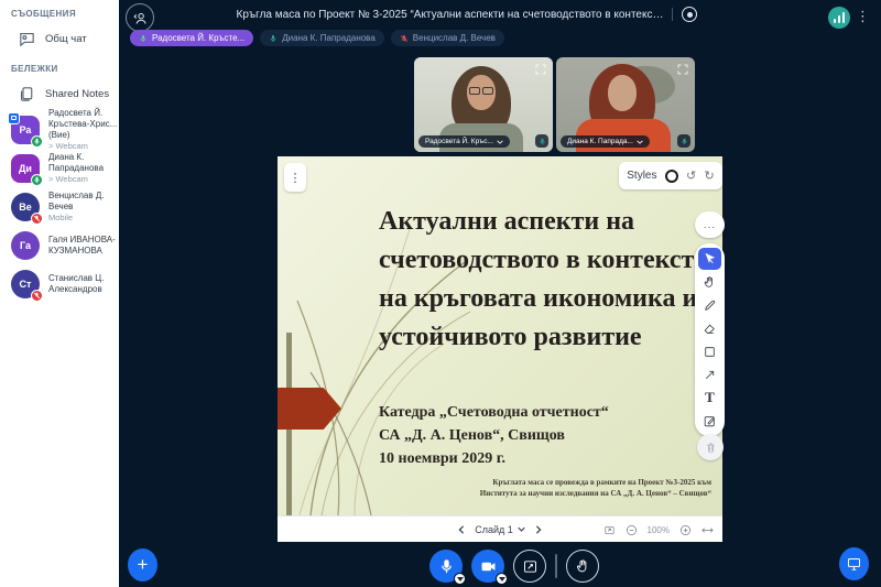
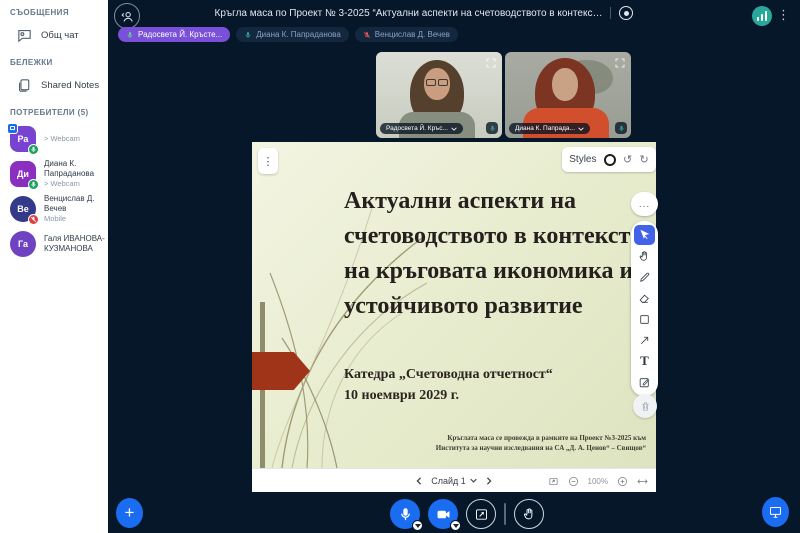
  СЪОБЩЕНИЯ
  Общ чат
  БЕЛЕЖКИ
  Shared Notes
+ ПОТРЕБИТЕЛИ (5)
  Ра
- Радосвета Й. Кръстева-Хрис... (Вие)
  > Webcam
  Ди
  Диана К. Папраданова
  > Webcam
  Ве
  Венцислав Д. Вечев
  Mobile
  Га
  Галя ИВАНОВА-КУЗМАНОВА
- Ст
- Станислав Ц. Александров
  Кръгла маса по Проект № 3-2025 “Актуални аспекти на счетоводството в контекс…
  ⋮
  Радосвета Й. Кръсте...
  Диана К. Папраданова
  Венцислав Д. Вечев
  Актуални аспекти на
  счетоводството в контекст
  на кръговата икономика и
  устойчивото развитие
  Катедра „Счетоводна отчетност“
- СА „Д. А. Ценов“, Свищов
  10 ноември 2029 г.
  Кръглата маса се провежда в рамките на Проект №3-2025 към
  Института за научни изследвания на СА „Д. А. Ценов“ – Свищов“
  ⋮
  Styles
  ↺
  ↻
  Слайд 1
  100%
  ...
  T
  +
